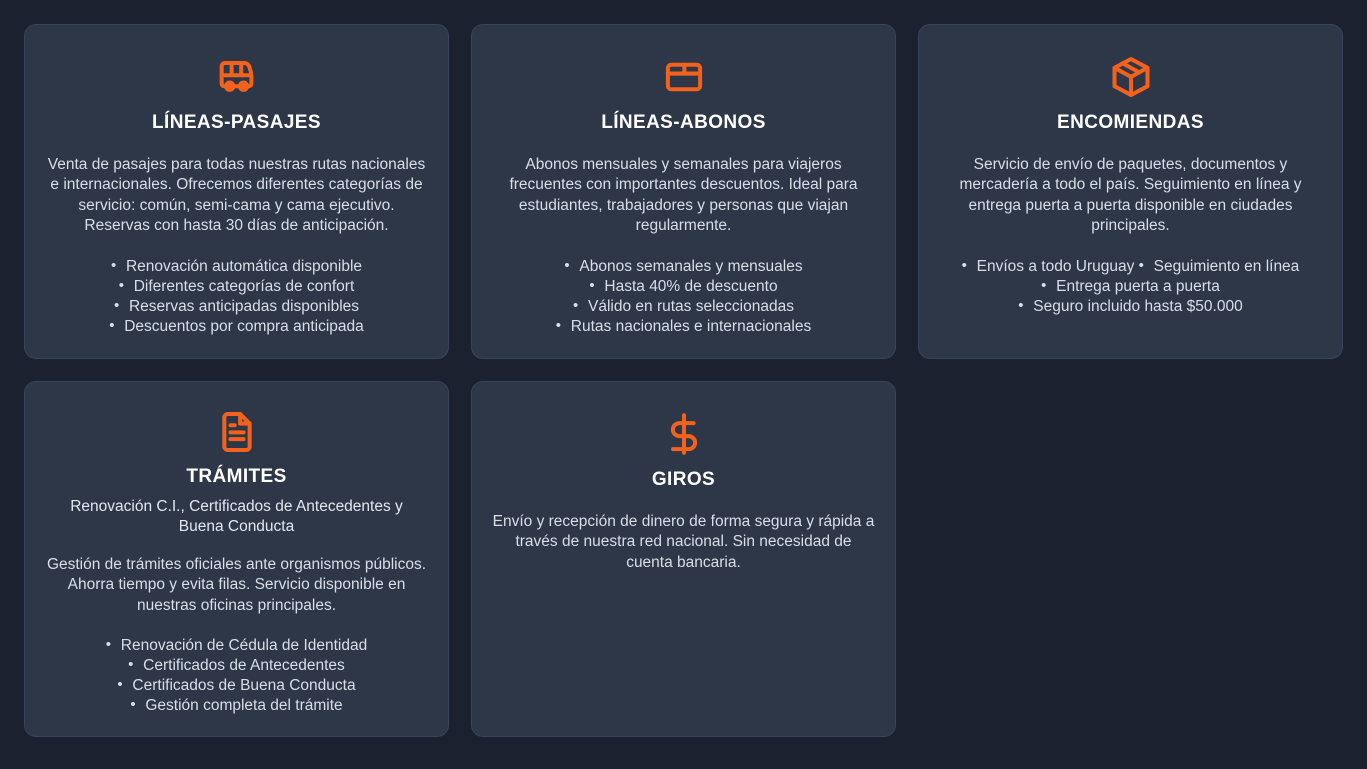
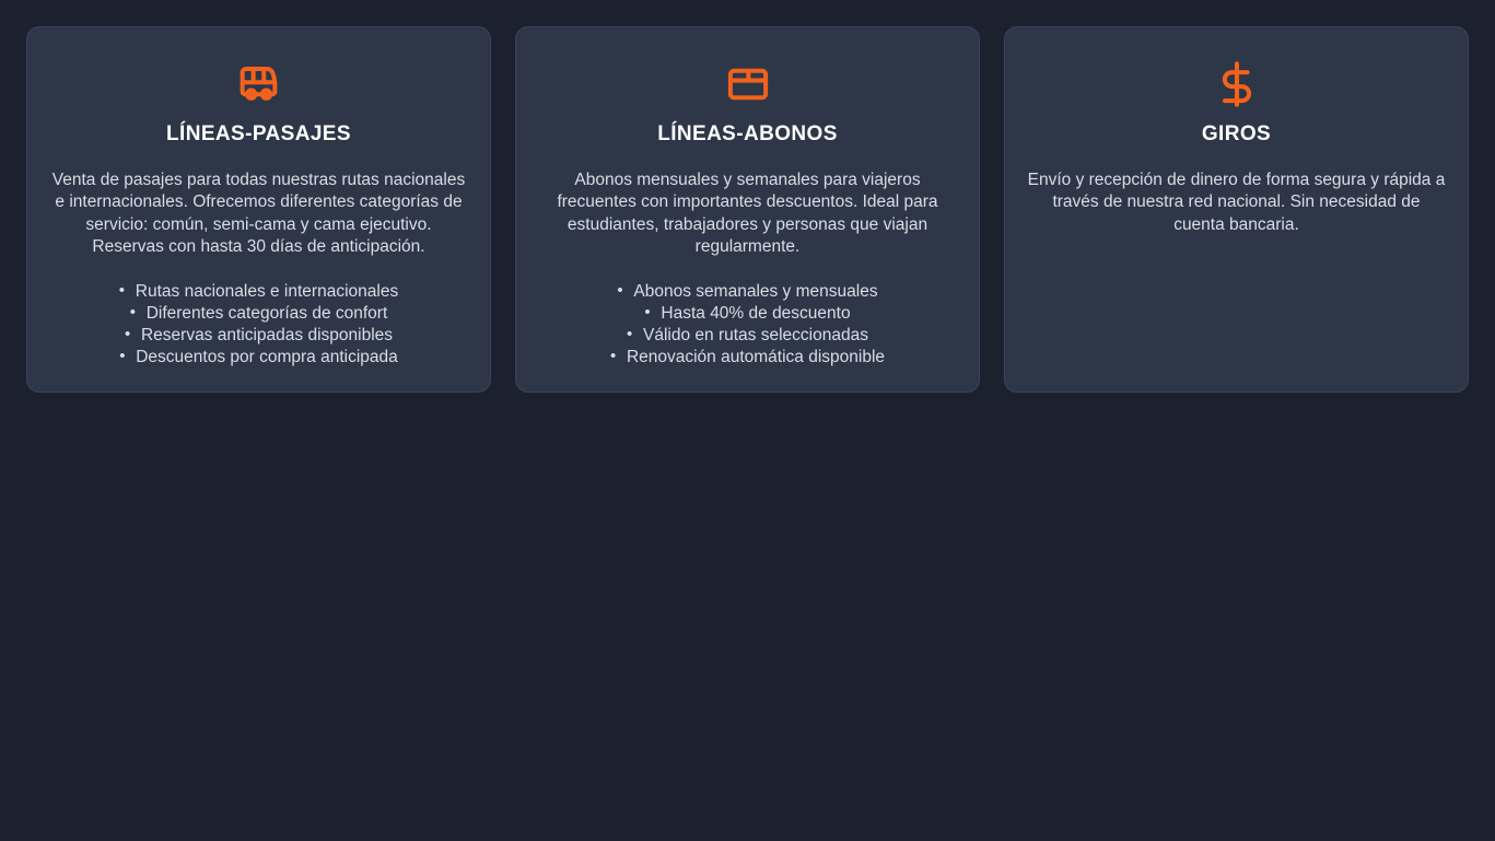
  LÍNEAS-PASAJES
  Venta de pasajes para todas nuestras rutas nacionales e internacionales. Ofrecemos diferentes categorías de servicio: común, semi-cama y cama ejecutivo. Reservas con hasta 30 días de anticipación.
- Renovación automática disponible Diferentes categorías de confort Reservas anticipadas disponibles Descuentos por compra anticipada
+ Rutas nacionales e internacionales Diferentes categorías de confort Reservas anticipadas disponibles Descuentos por compra anticipada
  LÍNEAS-ABONOS
  Abonos mensuales y semanales para viajeros frecuentes con importantes descuentos. Ideal para estudiantes, trabajadores y personas que viajan regularmente.
- Abonos semanales y mensuales Hasta 40% de descuento Válido en rutas seleccionadas Rutas nacionales e internacionales
+ Abonos semanales y mensuales Hasta 40% de descuento Válido en rutas seleccionadas Renovación automática disponible
- ENCOMIENDAS
- Servicio de envío de paquetes, documentos y mercadería a todo el país. Seguimiento en línea y entrega puerta a puerta disponible en ciudades principales.
- Envíos a todo Uruguay Seguimiento en línea Entrega puerta a puerta Seguro incluido hasta $50.000
- TRÁMITES
- Renovación C.I., Certificados de Antecedentes y Buena Conducta
- Gestión de trámites oficiales ante organismos públicos. Ahorra tiempo y evita filas. Servicio disponible en nuestras oficinas principales.
- Renovación de Cédula de Identidad Certificados de Antecedentes Certificados de Buena Conducta Gestión completa del trámite
  GIROS
  Envío y recepción de dinero de forma segura y rápida a través de nuestra red nacional. Sin necesidad de cuenta bancaria.
